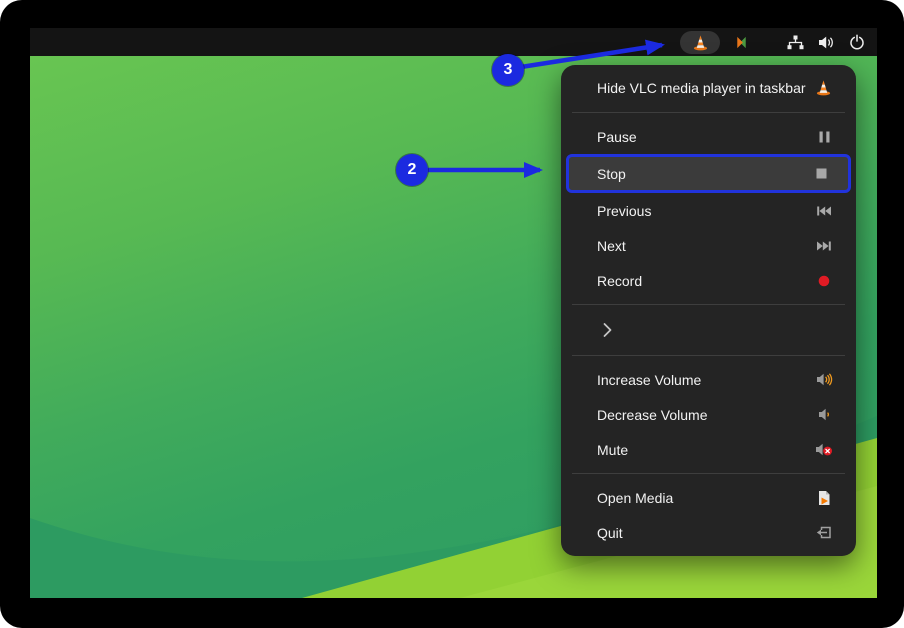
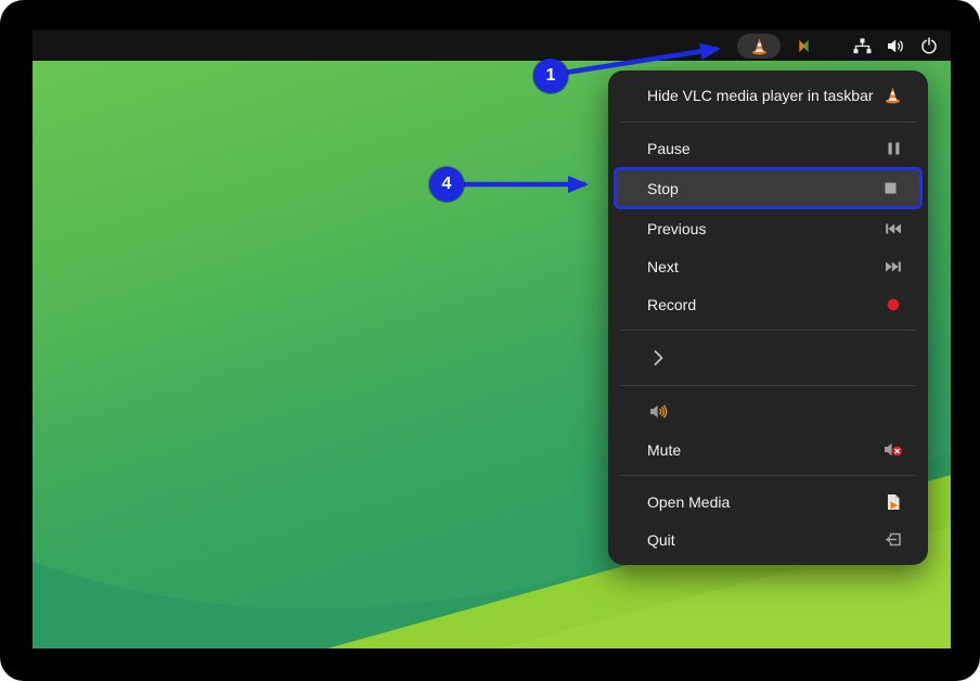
  Hide VLC media player in taskbar
  Pause
  Stop
  Previous
  Next
  Record
- Increase Volume
- Decrease Volume
  Mute
  Open Media
  Quit
- 3
+ 1
- 2
+ 4
